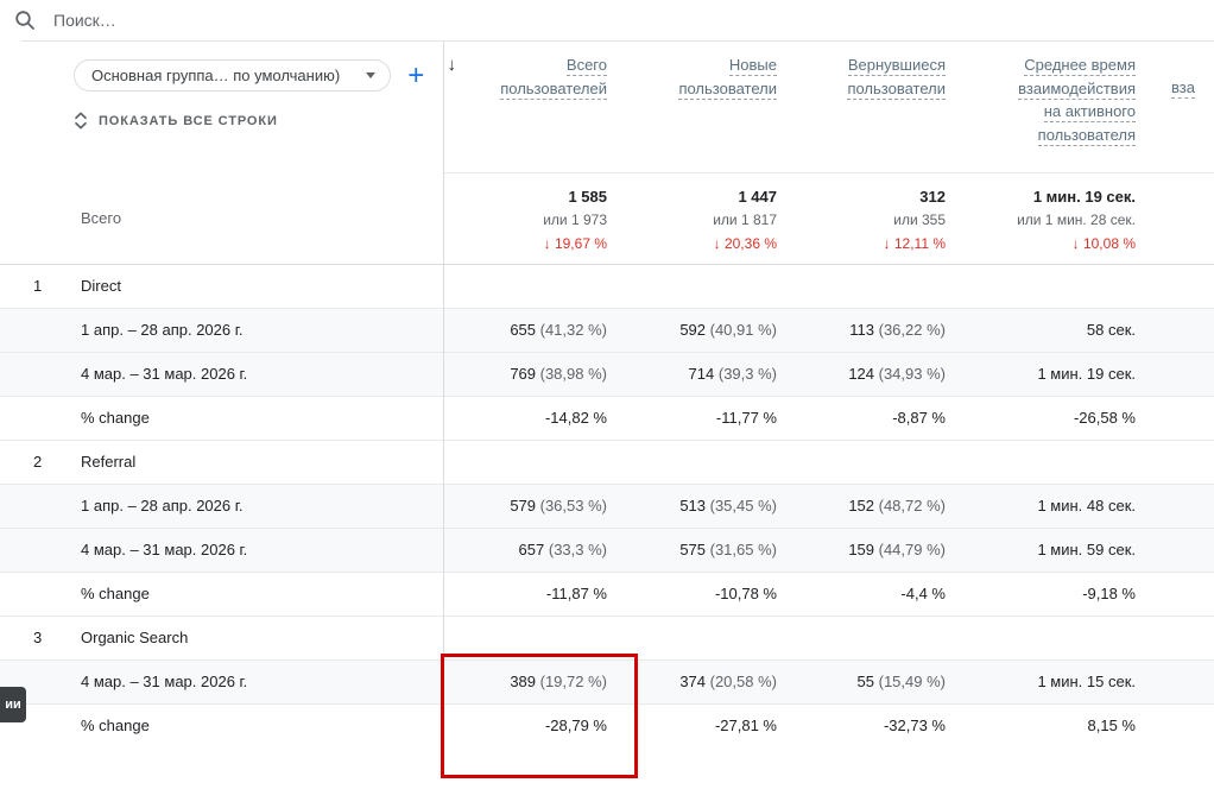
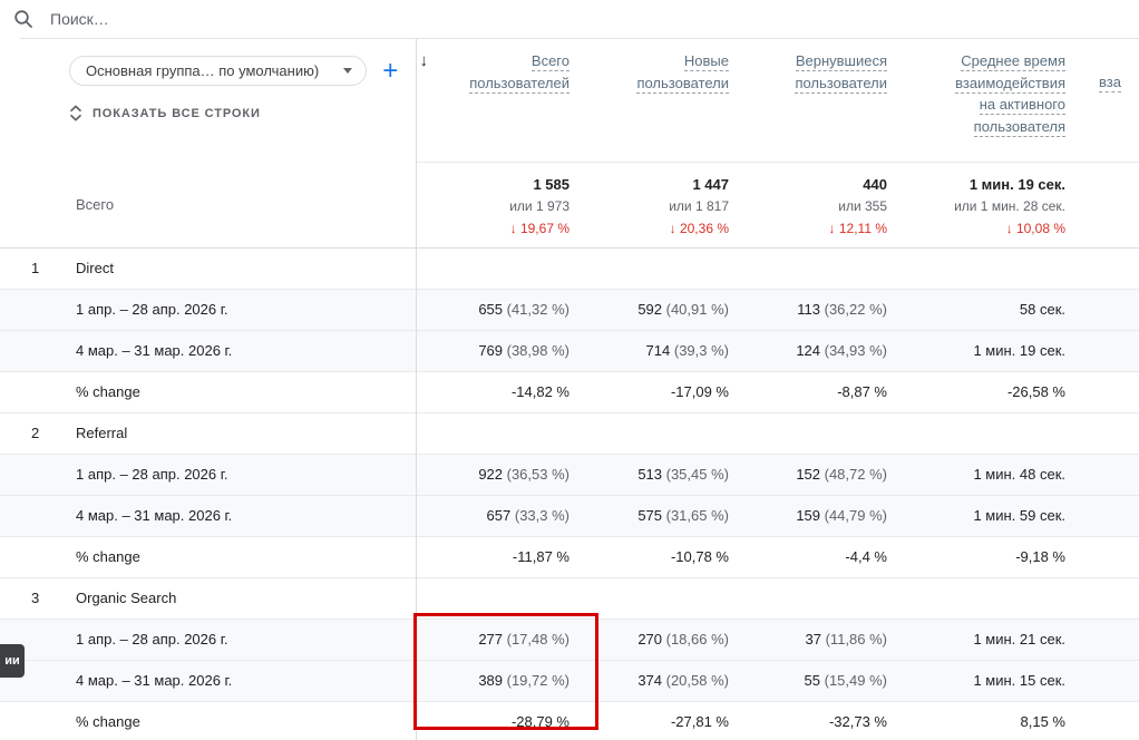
  Поиск…
  Основная группа… по умолчанию) + ПОКАЗАТЬ ВСЕ СТРОКИ	↓ Всегопользователей	Новыепользователи	Вернувшиесяпользователи	Среднее времявзаимодействияна активногопользователя	вза
- Всего	1 585или 1 973↓ 19,67 %	1 447или 1 817↓ 20,36 %	312или 355↓ 12,11 %	1 мин. 19 сек.или 1 мин. 28 сек.↓ 10,08 %
+ Всего	1 585или 1 973↓ 19,67 %	1 447или 1 817↓ 20,36 %	440или 355↓ 12,11 %	1 мин. 19 сек.или 1 мин. 28 сек.↓ 10,08 %
  1 Direct
  1 апр. – 28 апр. 2026 г.	655 (41,32 %)	592 (40,91 %)	113 (36,22 %)	58 сек.
  4 мар. – 31 мар. 2026 г.	769 (38,98 %)	714 (39,3 %)	124 (34,93 %)	1 мин. 19 сек.
- % change	-14,82 %	-11,77 %	-8,87 %	-26,58 %
+ % change	-14,82 %	-17,09 %	-8,87 %	-26,58 %
  2 Referral
- 1 апр. – 28 апр. 2026 г.	579 (36,53 %)	513 (35,45 %)	152 (48,72 %)	1 мин. 48 сек.
+ 1 апр. – 28 апр. 2026 г.	922 (36,53 %)	513 (35,45 %)	152 (48,72 %)	1 мин. 48 сек.
  4 мар. – 31 мар. 2026 г.	657 (33,3 %)	575 (31,65 %)	159 (44,79 %)	1 мин. 59 сек.
  % change	-11,87 %	-10,78 %	-4,4 %	-9,18 %
  3 Organic Search
+ 1 апр. – 28 апр. 2026 г.	277 (17,48 %)	270 (18,66 %)	37 (11,86 %)	1 мин. 21 сек.
  4 мар. – 31 мар. 2026 г.	389 (19,72 %)	374 (20,58 %)	55 (15,49 %)	1 мин. 15 сек.
  % change	-28,79 %	-27,81 %	-32,73 %	8,15 %
  ии
